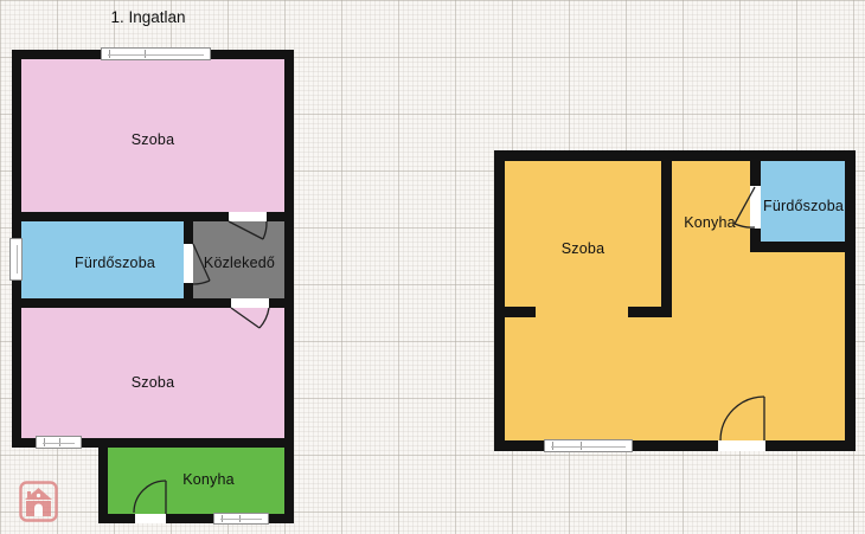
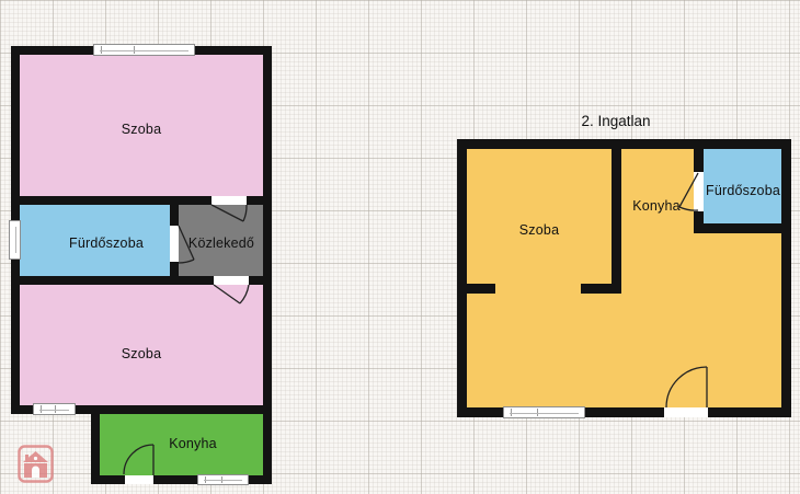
- 1. Ingatlan
  Szoba
  Fürdőszoba
  Közlekedő
  Szoba
  Konyha
+ 2. Ingatlan
  Szoba
  Konyha
  Fürdőszoba
